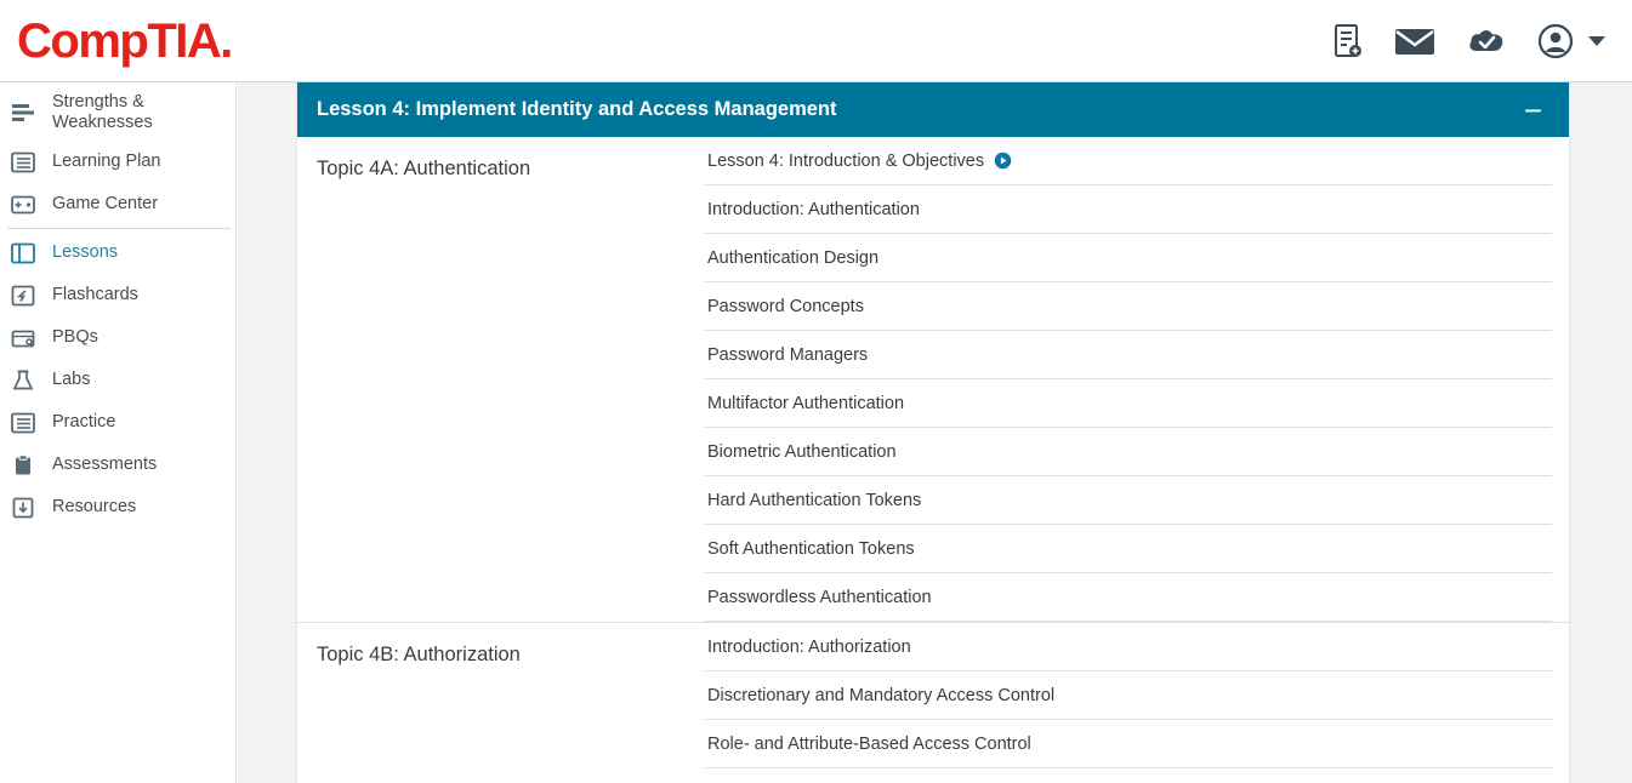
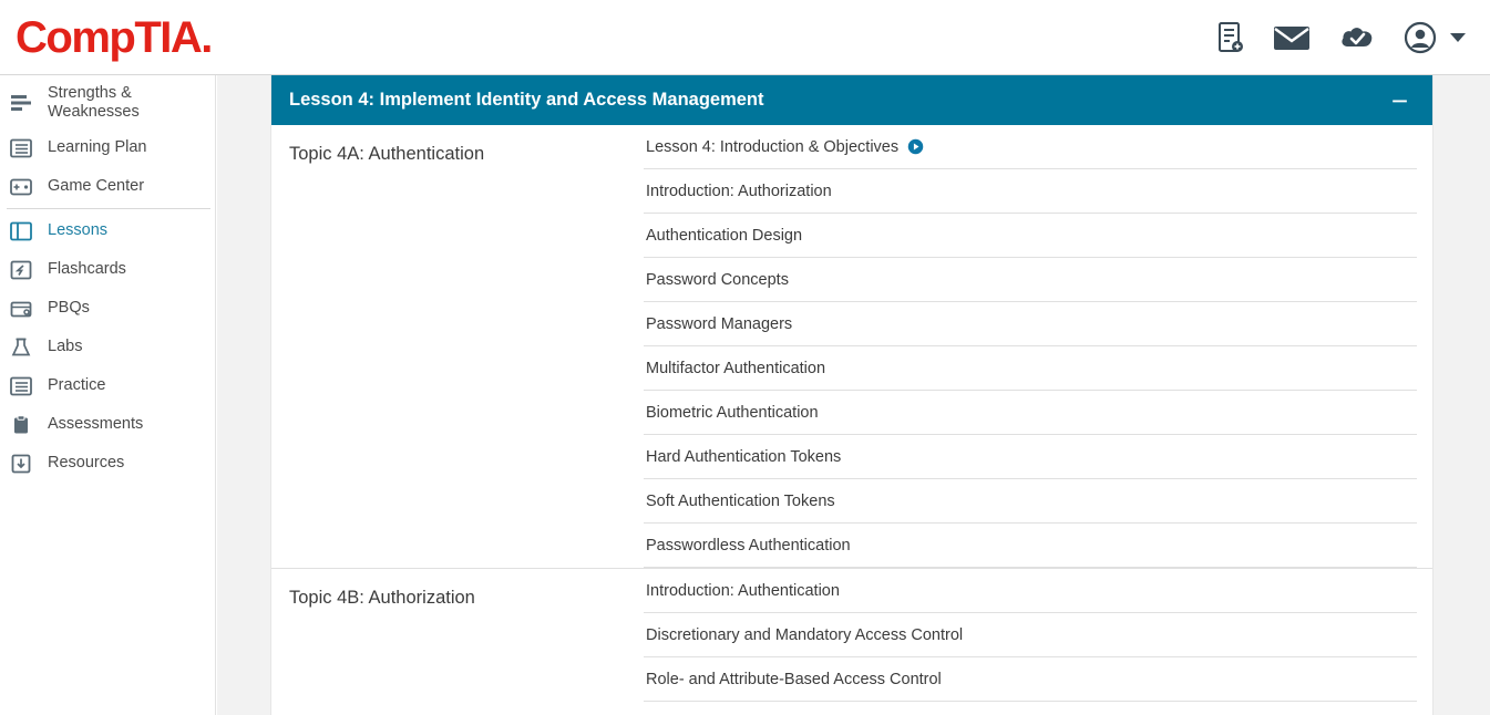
  CompTIA
  .
  Strengths & Weaknesses
  Learning Plan
  Game Center
  Lessons
  Flashcards
  PBQs
  Labs
  Practice
  Assessments
  Resources
  Lesson 4: Implement Identity and Access Management
  −
  Topic 4A: Authentication
  Lesson 4: Introduction & Objectives
- Introduction: Authentication
+ Introduction: Authorization
  Authentication Design
  Password Concepts
  Password Managers
  Multifactor Authentication
  Biometric Authentication
  Hard Authentication Tokens
  Soft Authentication Tokens
  Passwordless Authentication
  Topic 4B: Authorization
- Introduction: Authorization
+ Introduction: Authentication
  Discretionary and Mandatory Access Control
  Role- and Attribute-Based Access Control
